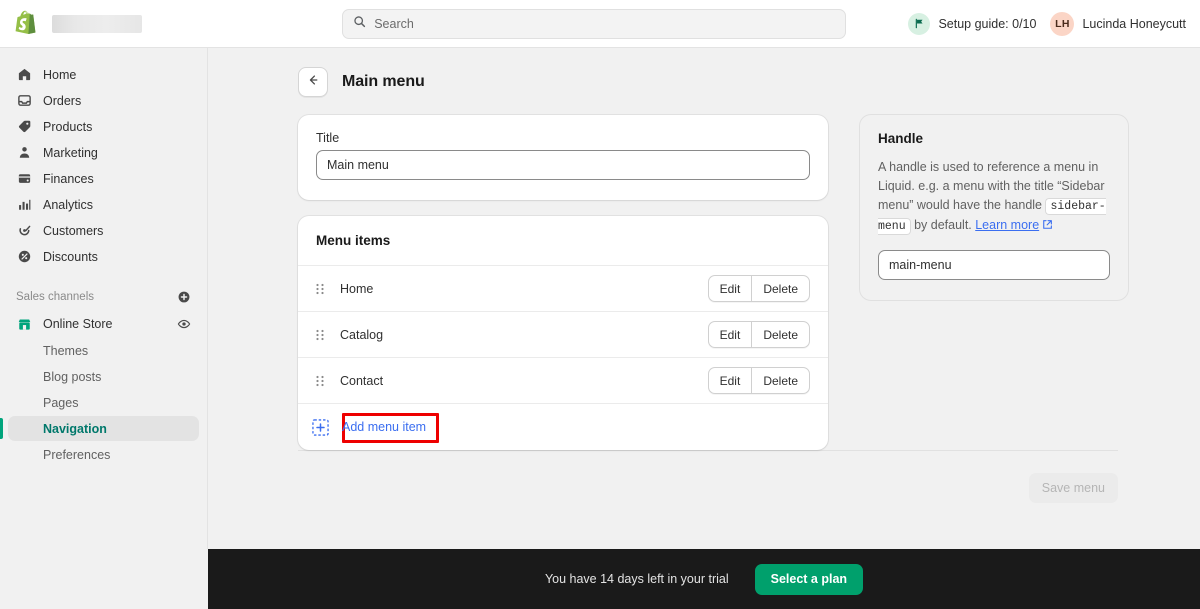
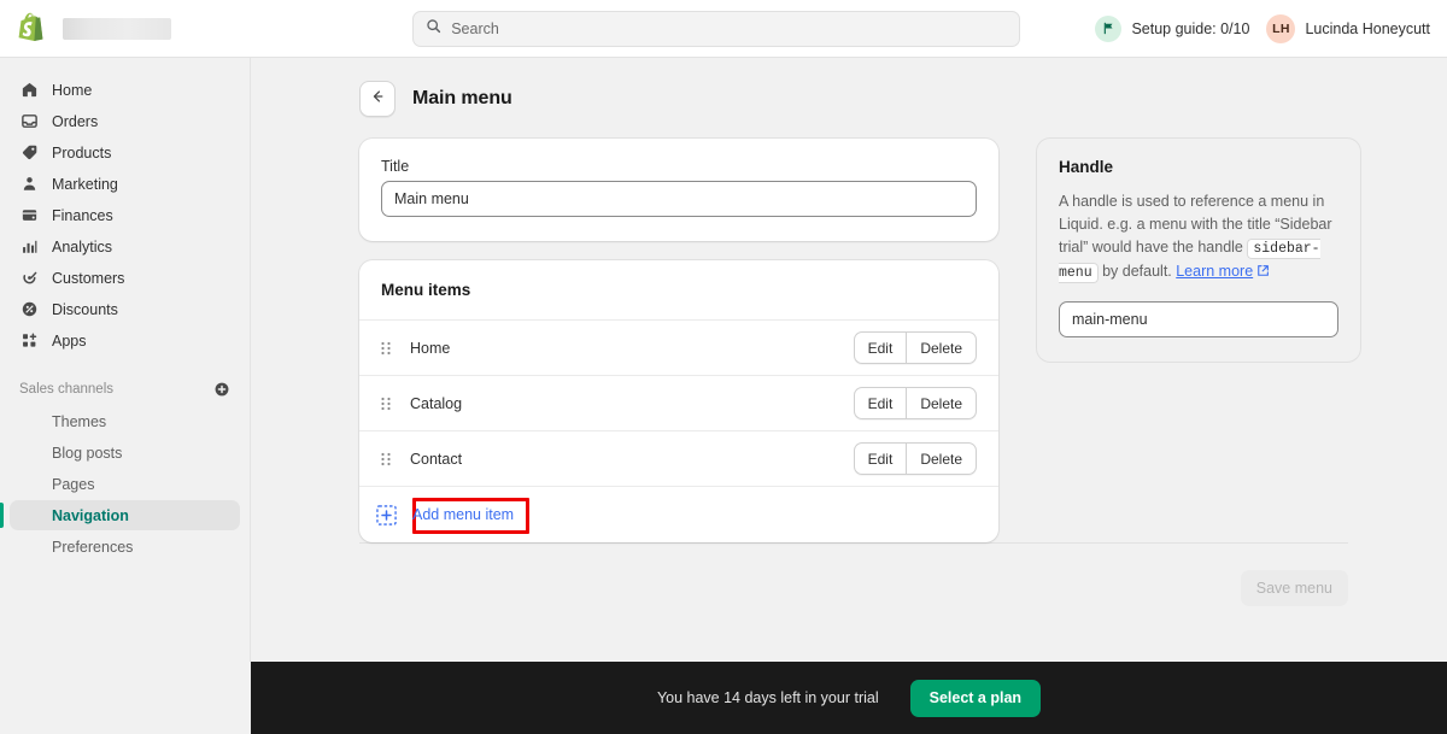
  Search
  Setup guide: 0/10
  LH
  Lucinda Honeycutt
  Home
  Orders
  Products
  Marketing
  Finances
  Analytics
  Customers
  Discounts
+ Apps
  Sales channels
- Online Store
  Themes
  Blog posts
  Pages
  Navigation
  Preferences
  Main menu
  Title
  Main menu
  Menu items
  Home
  Edit
  Delete
  Catalog
  Edit
  Delete
  Contact
  Edit
  Delete
  Add menu item
  Handle
- A handle is used to reference a menu in Liquid. e.g. a menu with the title “Sidebar menu” would have the handle sidebar-menu by default. Learn more
+ A handle is used to reference a menu in Liquid. e.g. a menu with the title “Sidebar trial” would have the handle sidebar-menu by default. Learn more
  main-menu
  Save menu
  You have 14 days left in your trial
  Select a plan
